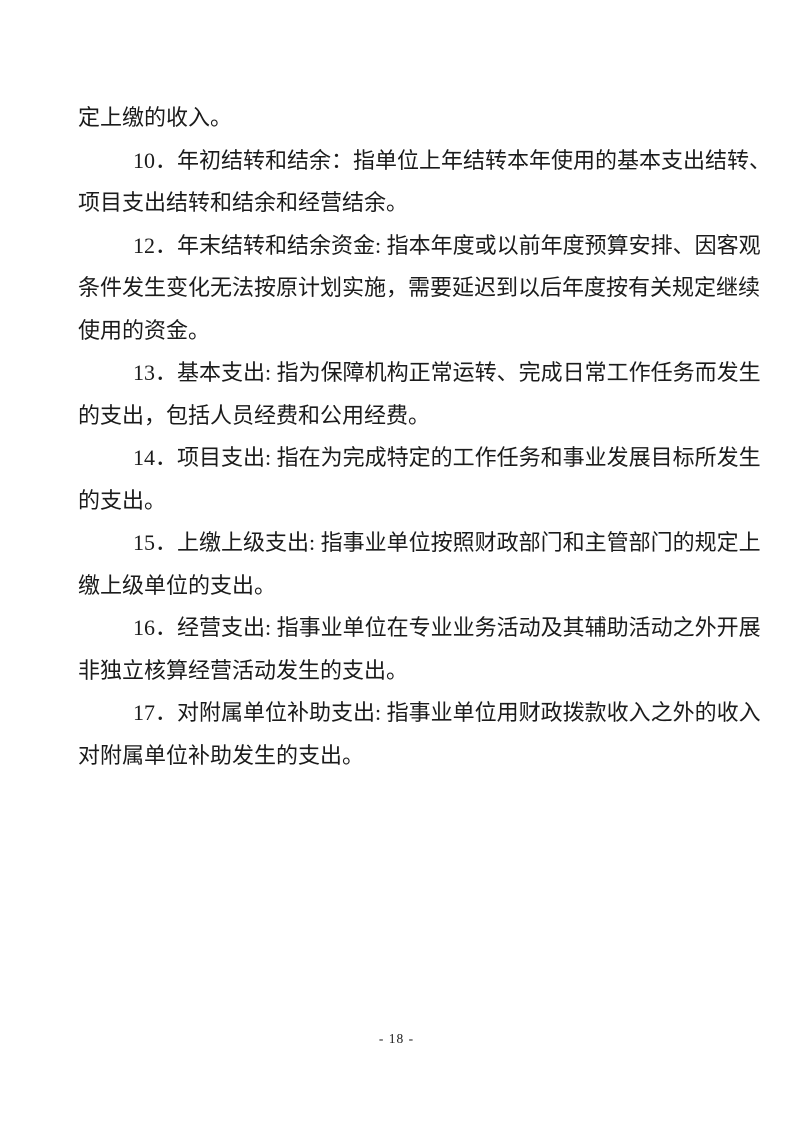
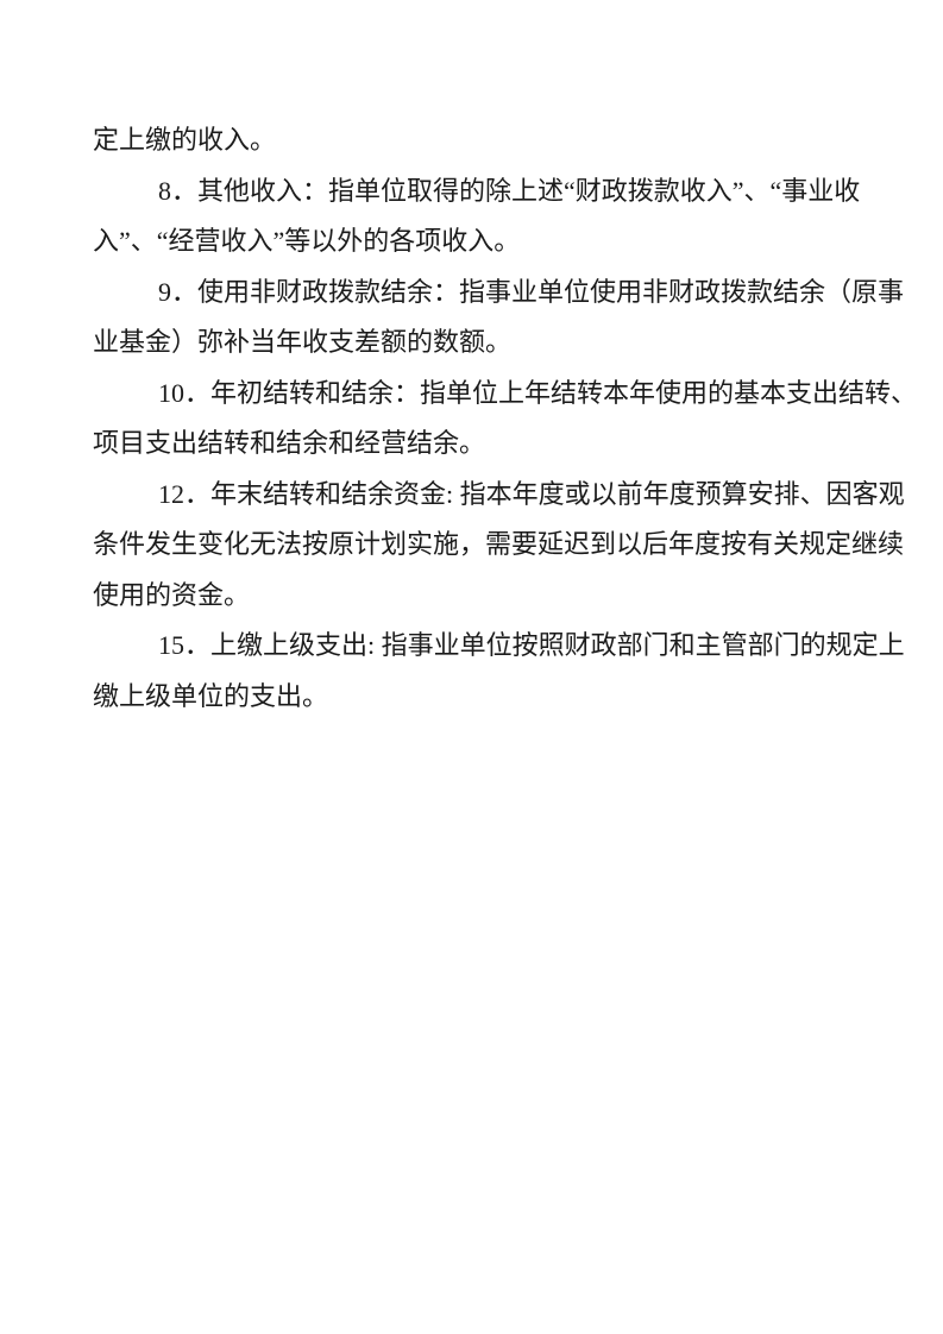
  定上缴的收入。
+ 8．其他收入：指单位取得的除上述“财政拨款收入”、“事业收
+ 入”、“经营收入”等以外的各项收入。
+ 9．使用非财政拨款结余：指事业单位使用非财政拨款结余（原事
+ 业基金）弥补当年收支差额的数额。
  10．年初结转和结余：指单位上年结转本年使用的基本支出结转、
  项目支出结转和结余和经营结余。
  12．年末结转和结余资金: 指本年度或以前年度预算安排、因客观
  条件发生变化无法按原计划实施，需要延迟到以后年度按有关规定继续
  使用的资金。
- 13．基本支出: 指为保障机构正常运转、完成日常工作任务而发生
- 的支出，包括人员经费和公用经费。
- 14．项目支出: 指在为完成特定的工作任务和事业发展目标所发生
- 的支出。
  15．上缴上级支出: 指事业单位按照财政部门和主管部门的规定上
  缴上级单位的支出。
- 16．经营支出: 指事业单位在专业业务活动及其辅助活动之外开展
- 非独立核算经营活动发生的支出。
- 17．对附属单位补助支出: 指事业单位用财政拨款收入之外的收入
- 对附属单位补助发生的支出。
- - 18 -
